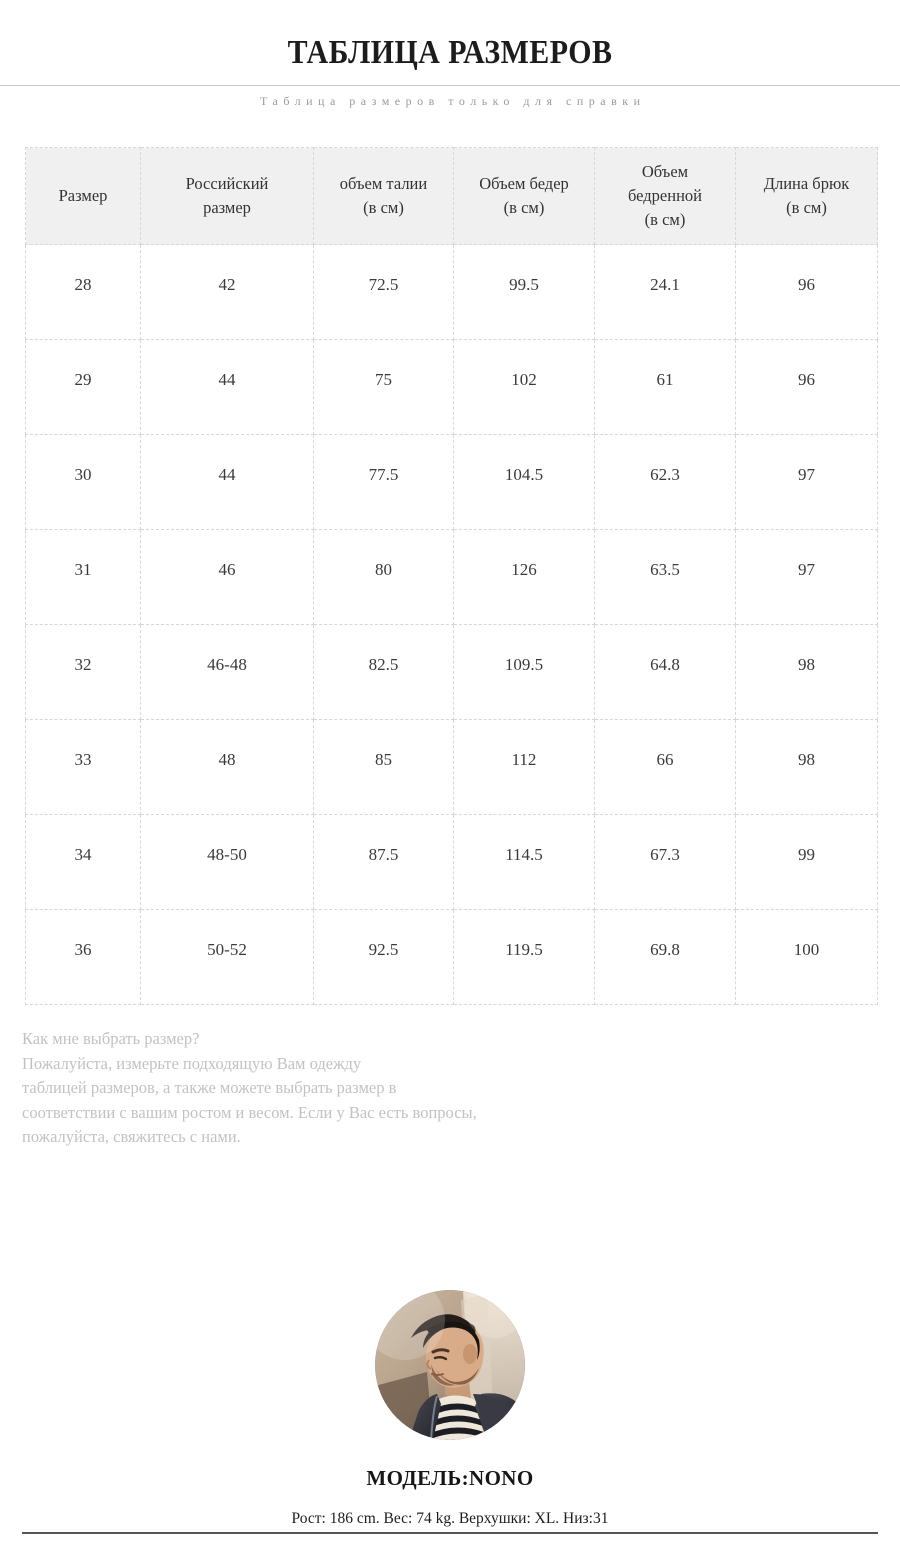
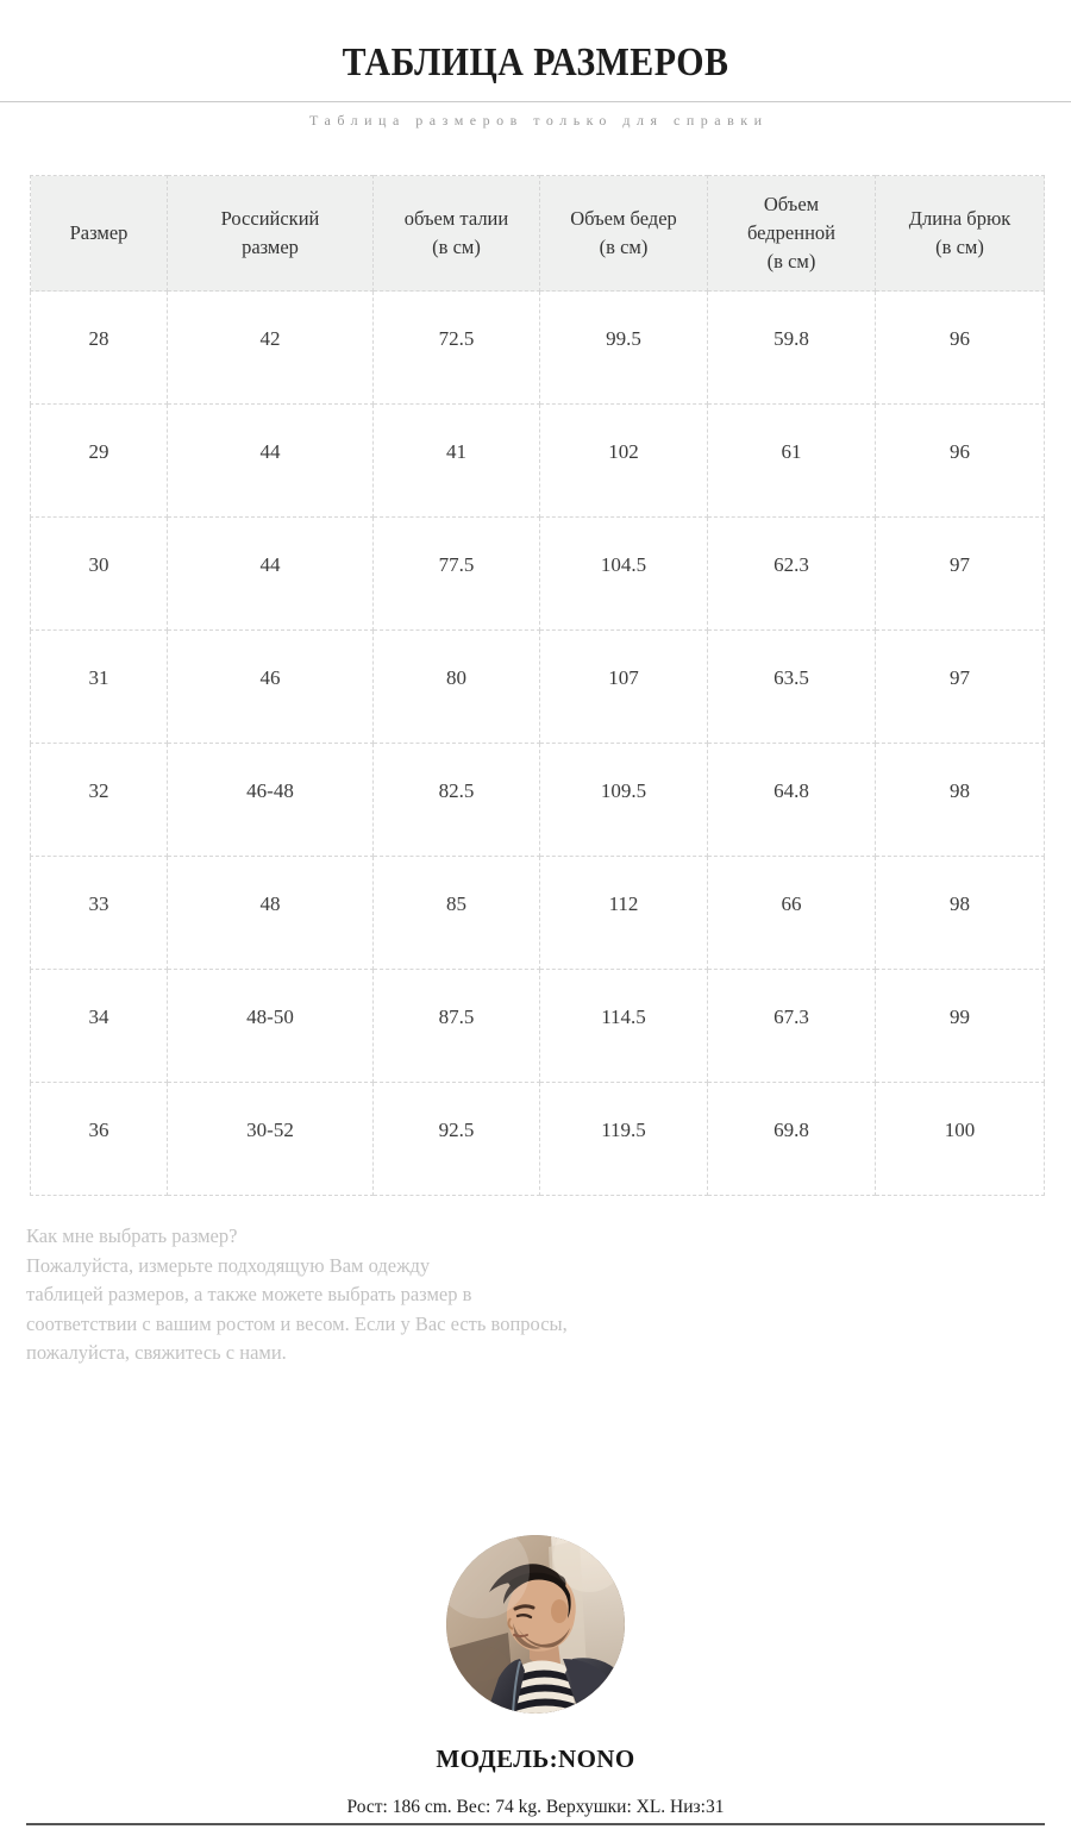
  ТАБЛИЦА РАЗМЕРОВ
  Таблица размеров только для справки
  Размер	Российский размер	объем талии (в см)	Объем бедер (в см)	Объем бедренной (в см)	Длина брюк (в см)
- 28	42	72.5	99.5	24.1	96
+ 28	42	72.5	99.5	59.8	96
- 29	44	75	102	61	96
+ 29	44	41	102	61	96
  30	44	77.5	104.5	62.3	97
- 31	46	80	126	63.5	97
+ 31	46	80	107	63.5	97
  32	46-48	82.5	109.5	64.8	98
  33	48	85	112	66	98
  34	48-50	87.5	114.5	67.3	99
- 36	50-52	92.5	119.5	69.8	100
+ 36	30-52	92.5	119.5	69.8	100
  Как мне выбрать размер?
  Пожалуйста, измерьте подходящую Вам одежду
  таблицей размеров, а также можете выбрать размер в
  соответствии с вашим ростом и весом. Если у Вас есть вопросы,
  пожалуйста, свяжитесь с нами.
  МОДЕЛЬ:NONO
  Рост: 186 cm. Вес: 74 kg. Верхушки: XL. Низ:31
